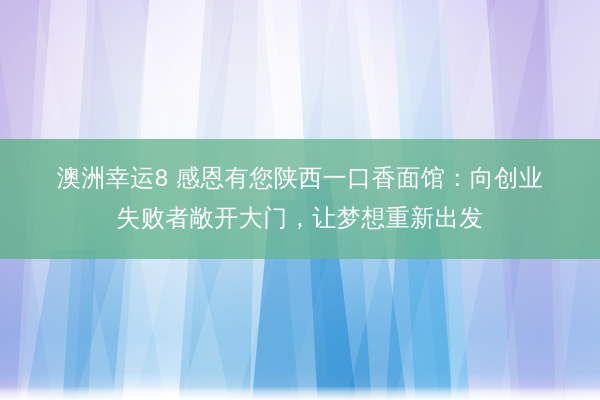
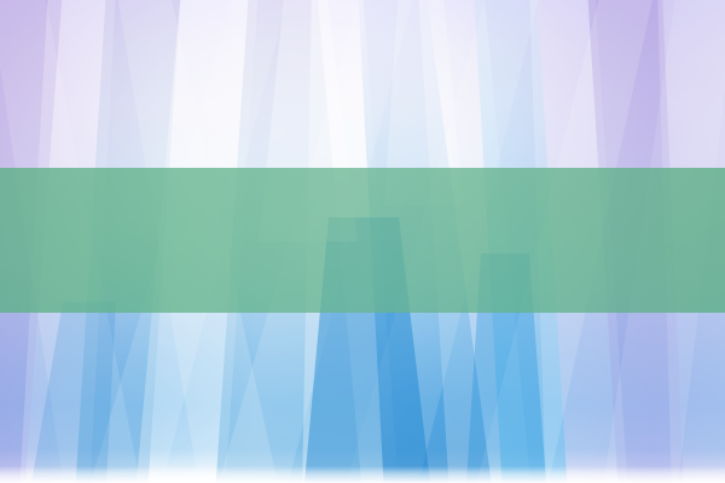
- 澳洲幸运8 感恩有您陕西一口香面馆：向创业
- 失败者敞开大门，让梦想重新出发
